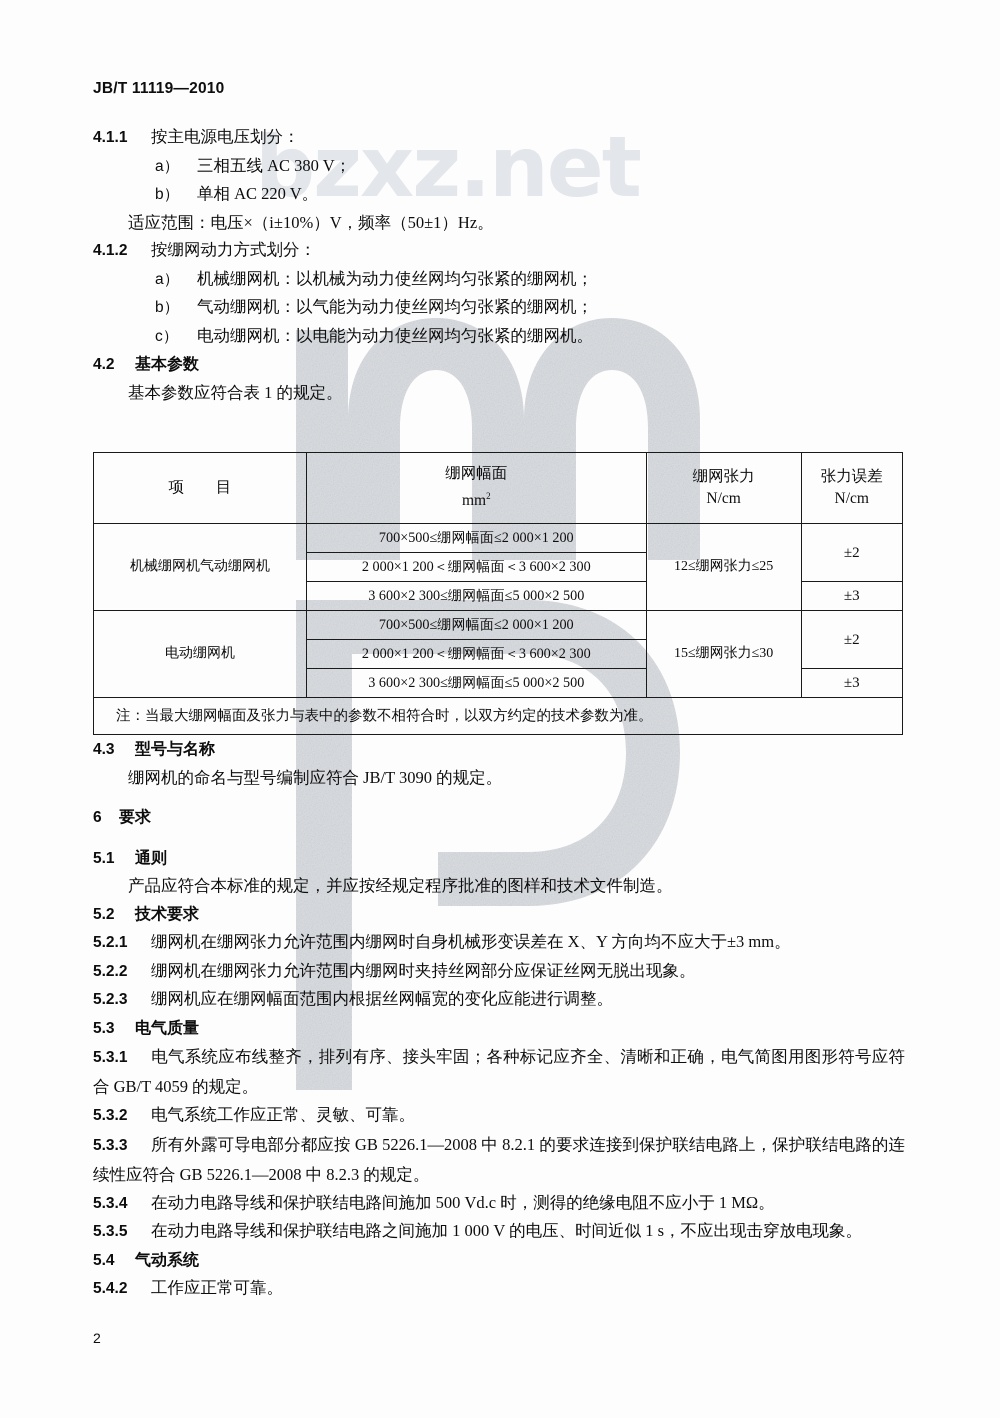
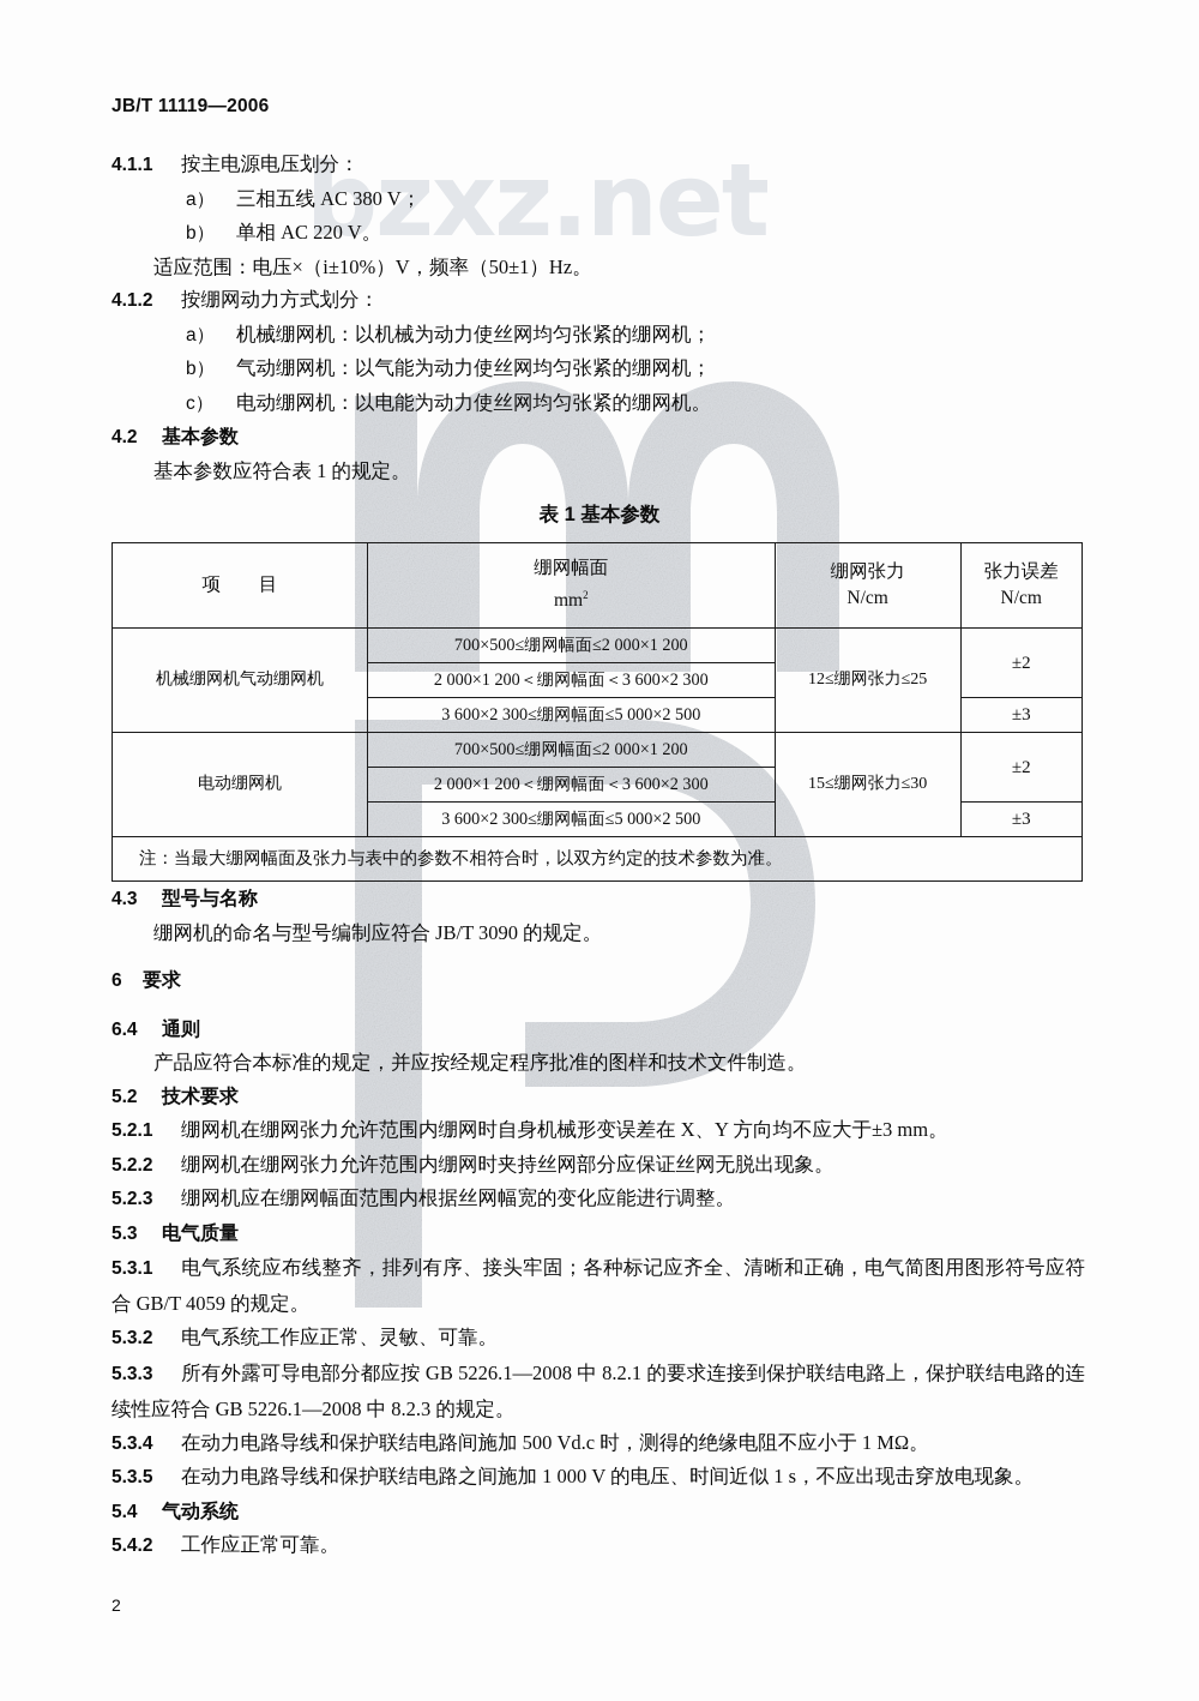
  bzxz.net
- JB/T 11119—2010
+ JB/T 11119—2006
  4.1.1 按主电源电压划分：
  a） 三相五线 AC 380 V；
  b） 单相 AC 220 V。
  适应范围：电压×（i±10%）V，频率（50±1）Hz。
  4.1.2 按绷网动力方式划分：
  a） 机械绷网机：以机械为动力使丝网均匀张紧的绷网机；
  b） 气动绷网机：以气能为动力使丝网均匀张紧的绷网机；
  c） 电动绷网机：以电能为动力使丝网均匀张紧的绷网机。
  4.2 基本参数
  基本参数应符合表 1 的规定。
+ 表 1 基本参数
  项 目	绷网幅面 mm2	绷网张力 N/cm	张力误差 N/cm
  机械绷网机气动绷网机	700×500≤绷网幅面≤2 000×1 200	12≤绷网张力≤25	±2
  2 000×1 200＜绷网幅面＜3 600×2 300
  3 600×2 300≤绷网幅面≤5 000×2 500	±3
  电动绷网机	700×500≤绷网幅面≤2 000×1 200	15≤绷网张力≤30	±2
  2 000×1 200＜绷网幅面＜3 600×2 300
  3 600×2 300≤绷网幅面≤5 000×2 500	±3
  注：当最大绷网幅面及张力与表中的参数不相符合时，以双方约定的技术参数为准。
  4.3 型号与名称
  绷网机的命名与型号编制应符合 JB/T 3090 的规定。
  6 要求
- 5.1 通则
+ 6.4 通则
  产品应符合本标准的规定，并应按经规定程序批准的图样和技术文件制造。
  5.2 技术要求
  5.2.1 绷网机在绷网张力允许范围内绷网时自身机械形变误差在 X、Y 方向均不应大于±3 mm。
  5.2.2 绷网机在绷网张力允许范围内绷网时夹持丝网部分应保证丝网无脱出现象。
  5.2.3 绷网机应在绷网幅面范围内根据丝网幅宽的变化应能进行调整。
  5.3 电气质量
  5.3.1 电气系统应布线整齐，排列有序、接头牢固；各种标记应齐全、清晰和正确，电气简图用图形符号应符合 GB/T 4059 的规定。
  5.3.2 电气系统工作应正常、灵敏、可靠。
  5.3.3 所有外露可导电部分都应按 GB 5226.1—2008 中 8.2.1 的要求连接到保护联结电路上，保护联结电路的连续性应符合 GB 5226.1—2008 中 8.2.3 的规定。
  5.3.4 在动力电路导线和保护联结电路间施加 500 Vd.c 时，测得的绝缘电阻不应小于 1 MΩ。
  5.3.5 在动力电路导线和保护联结电路之间施加 1 000 V 的电压、时间近似 1 s，不应出现击穿放电现象。
  5.4 气动系统
  5.4.2 工作应正常可靠。
  2
